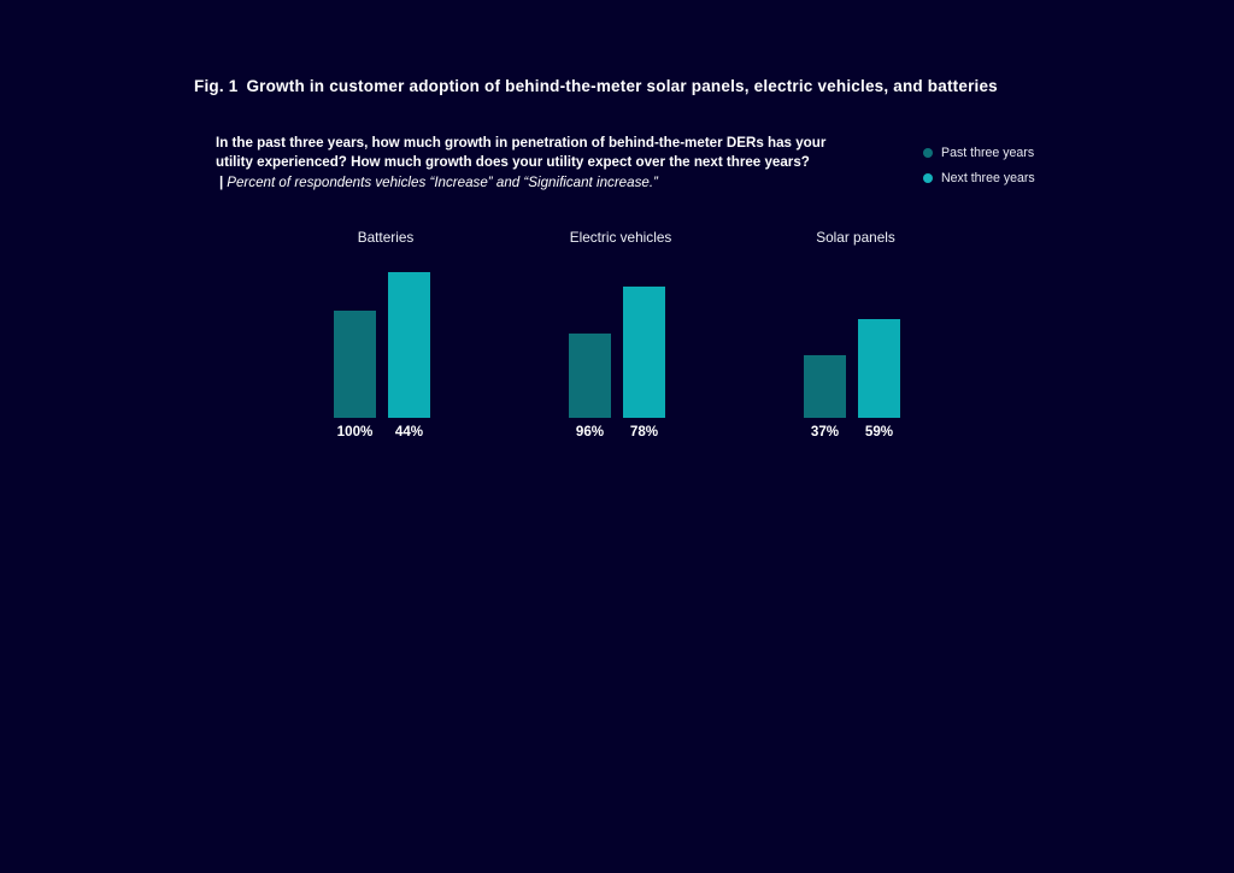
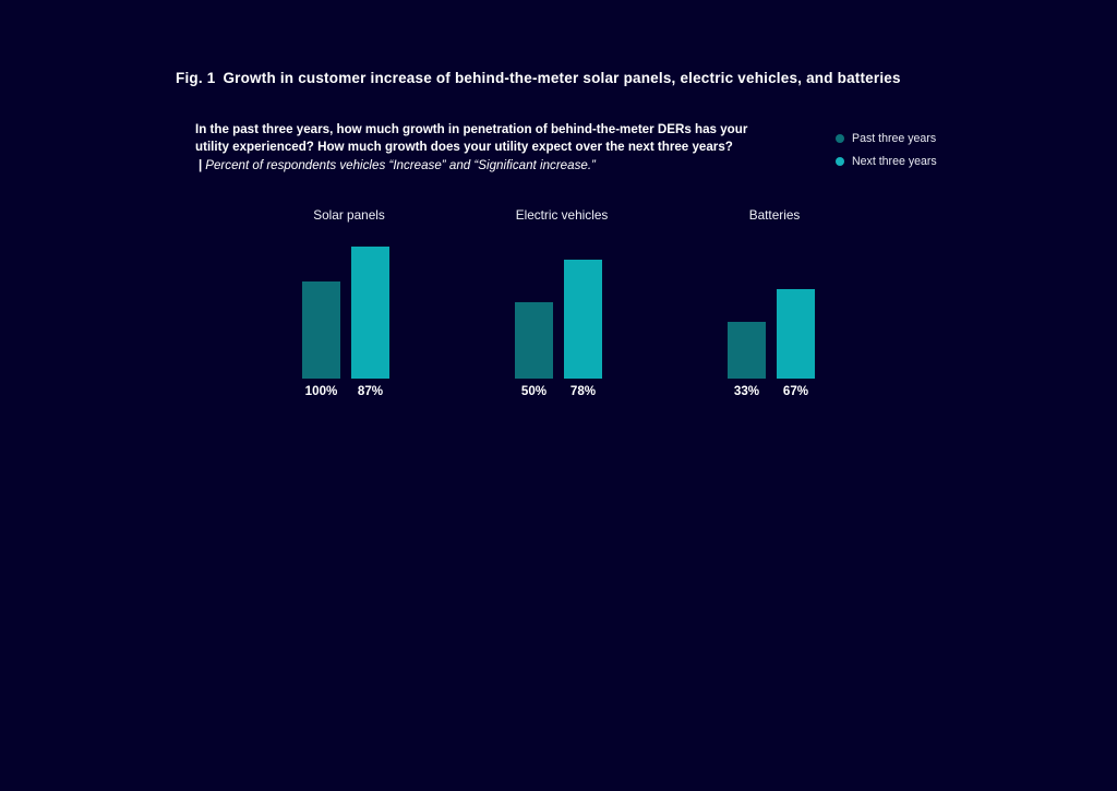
- Fig. 1 Growth in customer adoption of behind-the-meter solar panels, electric vehicles, and batteries
+ Fig. 1 Growth in customer increase of behind-the-meter solar panels, electric vehicles, and batteries
  In the past three years, how much growth in penetration of behind-the-meter DERs has your utility experienced? How much growth does your utility expect over the next three years?| Percent of respondents vehicles “Increase” and “Significant increase.”
  Past three years
  Next three years
- Batteries
+ Solar panels
  100%
- 44%
+ 87%
  Electric vehicles
- 96%
+ 50%
  78%
- Solar panels
+ Batteries
- 37%
+ 33%
- 59%
+ 67%
